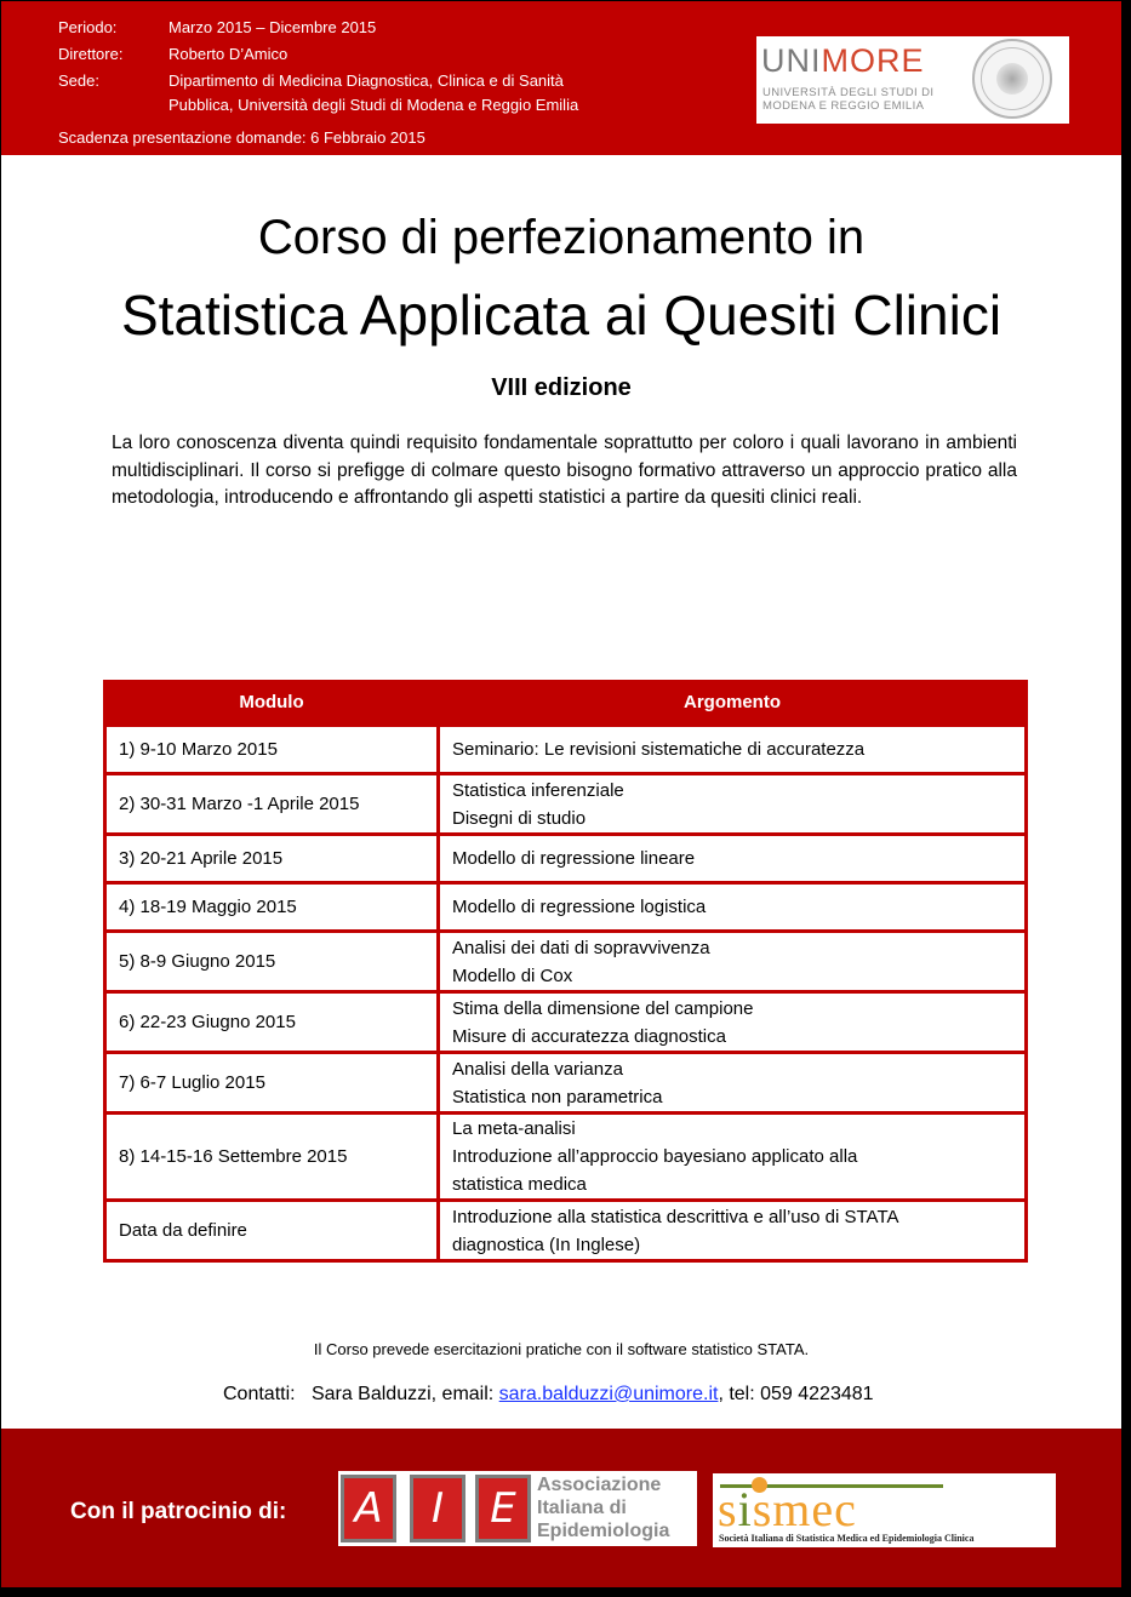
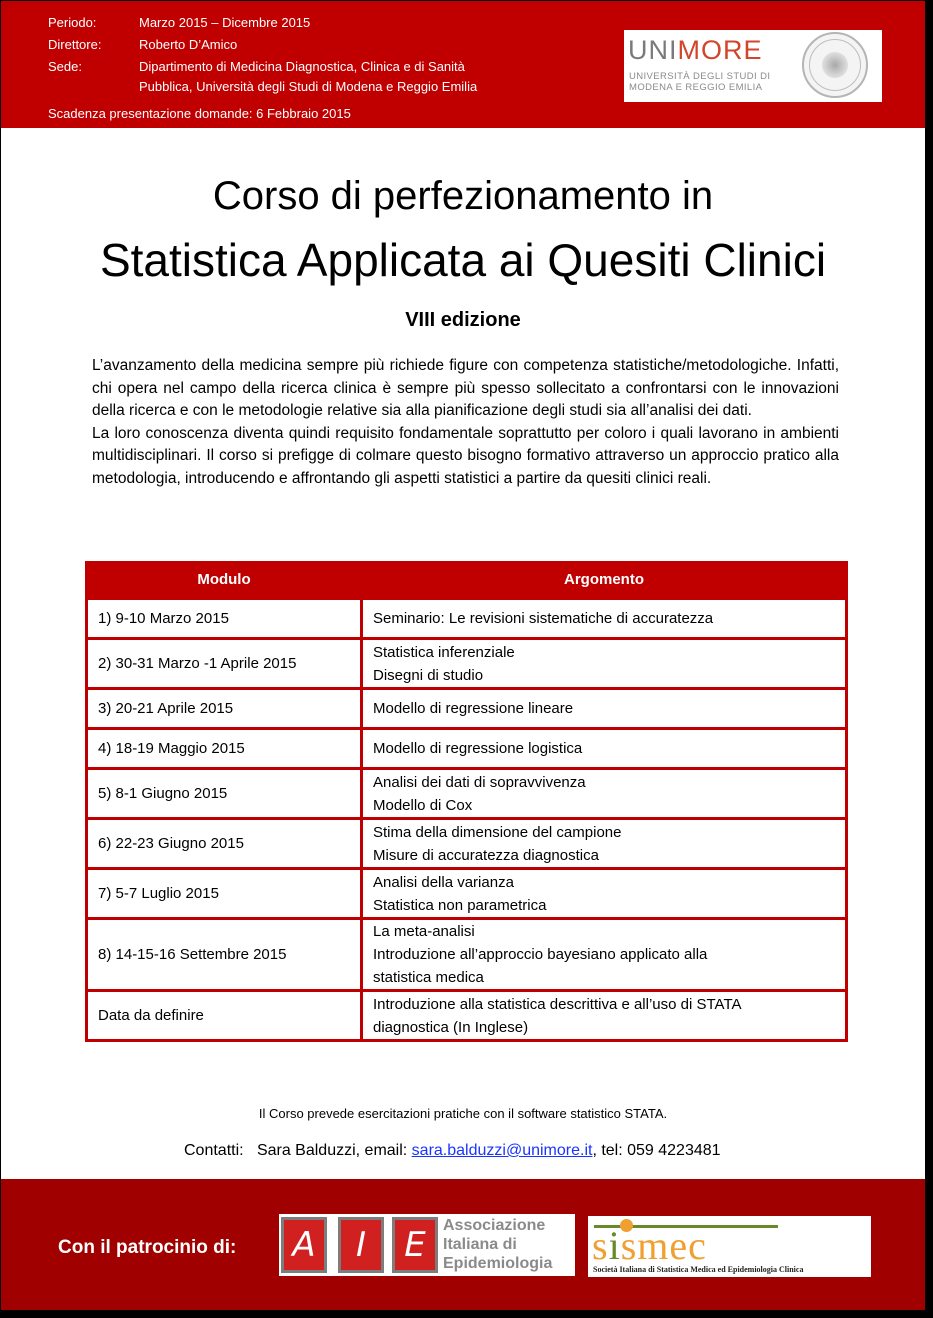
  Periodo:
  Marzo 2015 – Dicembre 2015
  Direttore:
  Roberto D’Amico
  Sede:
  Dipartimento di Medicina Diagnostica, Clinica e di Sanità
  Pubblica, Università degli Studi di Modena e Reggio Emilia
  Scadenza presentazione domande: 6 Febbraio 2015
  UNIMORE
  UNIVERSITÀ DEGLI STUDI DI
  MODENA E REGGIO EMILIA
  Corso di perfezionamento in
  Statistica Applicata ai Quesiti Clinici
  VIII edizione
+ L’avanzamento della medicina sempre più richiede figure con competenza statistiche/metodologiche. Infatti, chi opera nel campo della ricerca clinica è sempre più spesso sollecitato a confrontarsi con le innovazioni della ricerca e con le metodologie relative sia alla pianificazione degli studi sia all’analisi dei dati.
  La loro conoscenza diventa quindi requisito fondamentale soprattutto per coloro i quali lavorano in ambienti multidisciplinari. Il corso si prefigge di colmare questo bisogno formativo attraverso un approccio pratico alla metodologia, introducendo e affrontando gli aspetti statistici a partire da quesiti clinici reali.
  Modulo	Argomento
  1) 9-10 Marzo 2015	Seminario: Le revisioni sistematiche di accuratezza
  2) 30-31 Marzo -1 Aprile 2015	Statistica inferenziale Disegni di studio
  3) 20-21 Aprile 2015	Modello di regressione lineare
  4) 18-19 Maggio 2015	Modello di regressione logistica
- 5) 8-9 Giugno 2015	Analisi dei dati di sopravvivenza Modello di Cox
+ 5) 8-1 Giugno 2015	Analisi dei dati di sopravvivenza Modello di Cox
  6) 22-23 Giugno 2015	Stima della dimensione del campione Misure di accuratezza diagnostica
- 7) 6-7 Luglio 2015	Analisi della varianza Statistica non parametrica
+ 7) 5-7 Luglio 2015	Analisi della varianza Statistica non parametrica
  8) 14-15-16 Settembre 2015	La meta-analisi Introduzione all’approccio bayesiano applicato alla statistica medica
  Data da definire	Introduzione alla statistica descrittiva e all’uso di STATA diagnostica (In Inglese)
  Il Corso prevede esercitazioni pratiche con il software statistico STATA.
  Contatti: Sara Balduzzi, email: sara.balduzzi@unimore.it, tel: 059 4223481
  Con il patrocinio di:
  A
  I
  E
  Associazione
  Italiana di
  Epidemiologia
  sismec
  Società Italiana di Statistica Medica ed Epidemiologia Clinica
